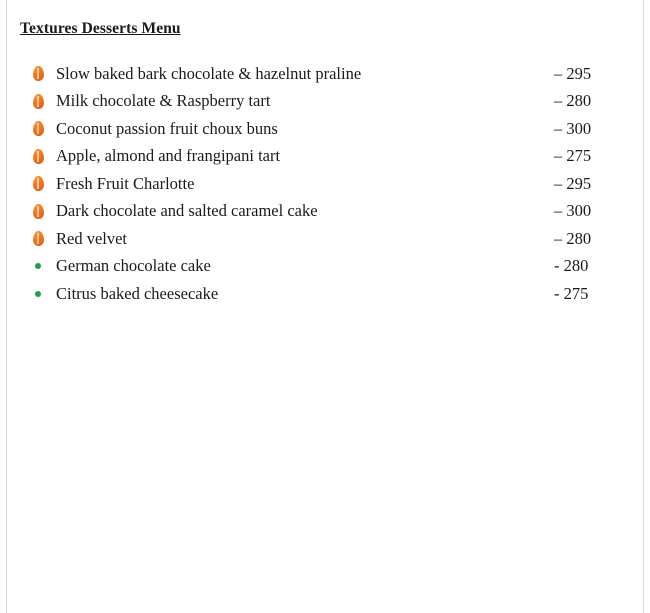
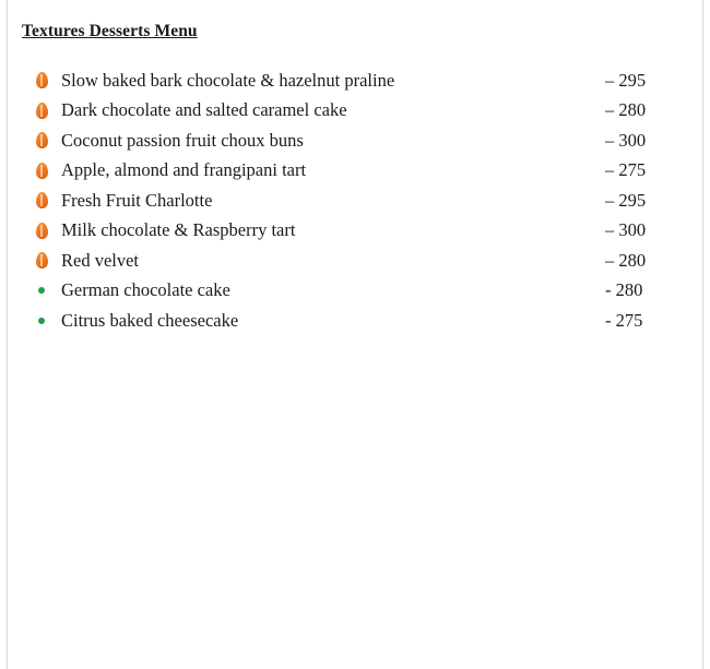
  Textures Desserts Menu
  Slow baked bark chocolate & hazelnut praline
  – 295
- Milk chocolate & Raspberry tart
+ Dark chocolate and salted caramel cake
  – 280
  Coconut passion fruit choux buns
  – 300
  Apple, almond and frangipani tart
  – 275
  Fresh Fruit Charlotte
  – 295
- Dark chocolate and salted caramel cake
+ Milk chocolate & Raspberry tart
  – 300
  Red velvet
  – 280
  German chocolate cake
  - 280
  Citrus baked cheesecake
  - 275
